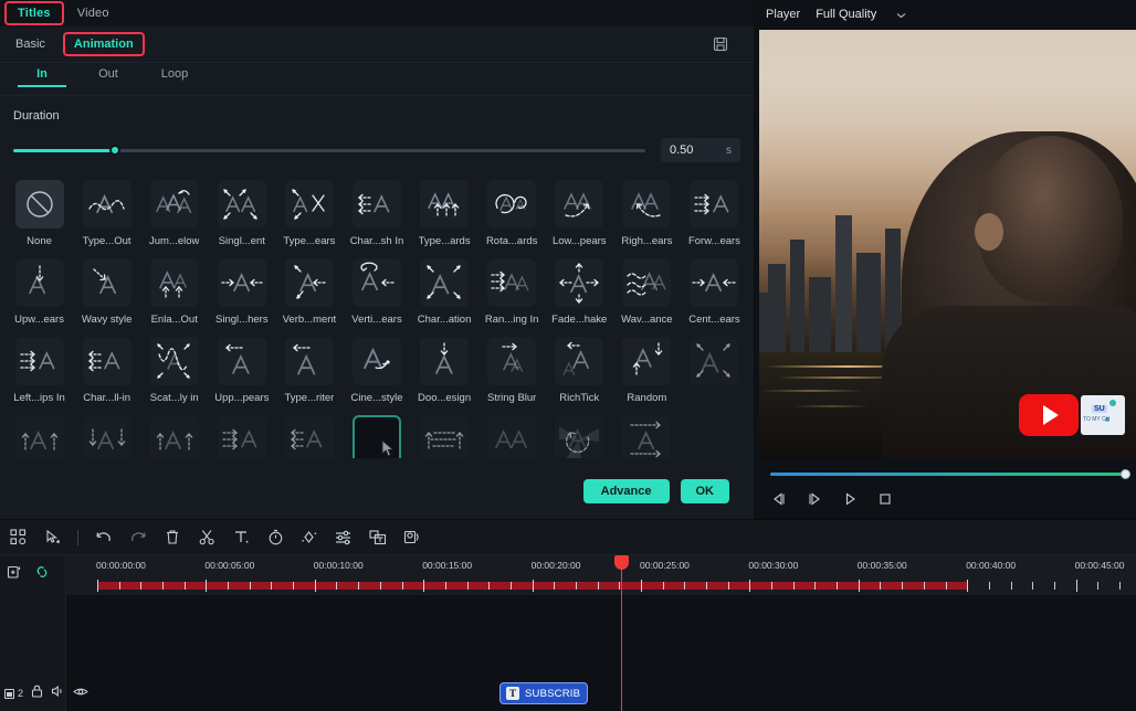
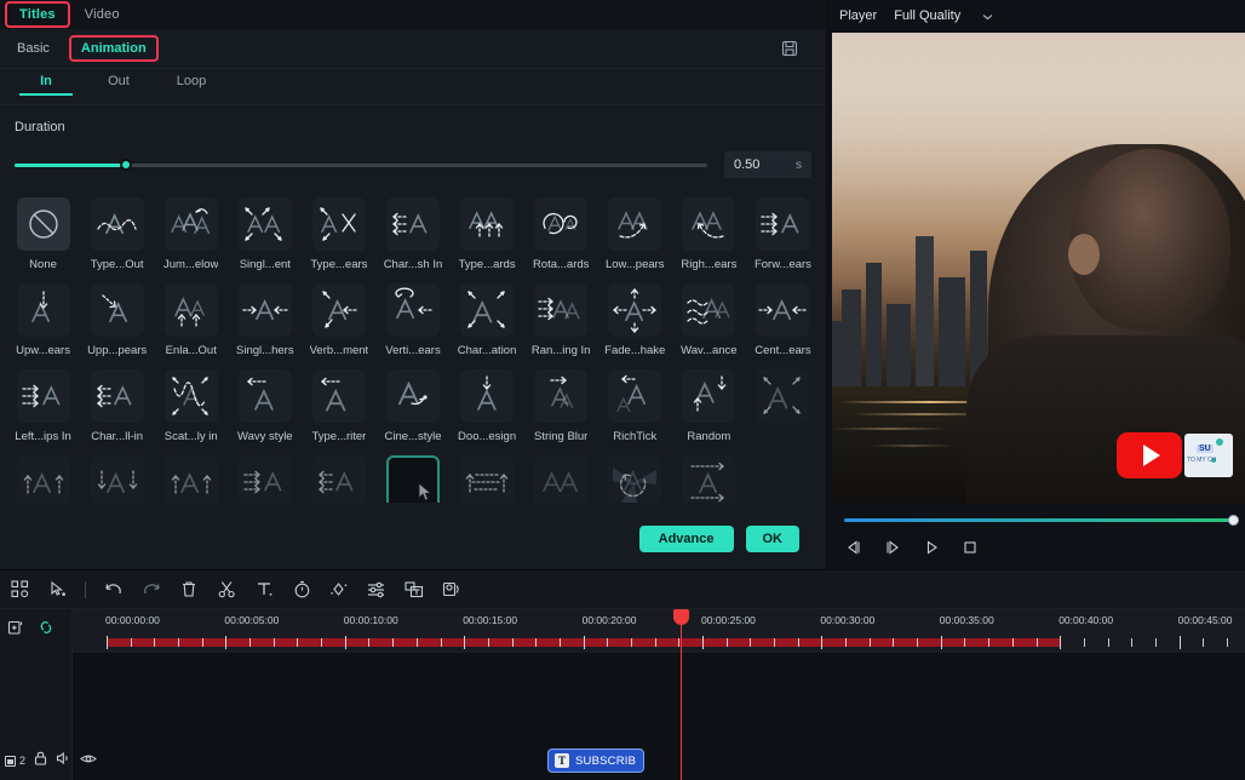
  Titles
  Video
  Basic
  Animation
  In
  Out
  Loop
  Duration
  0.50
  s
  None
  Type...Out
  Jum...elow
  Singl...ent
  Type...ears
  Char...sh In
  Type...ards
  Rota...ards
  Low...pears
  Righ...ears
  Forw...ears
  Upw...ears
- Wavy style
+ Upp...pears
  Enla...Out
  Singl...hers
  Verb...ment
  Verti...ears
  Char...ation
  Ran...ing In
  Fade...hake
  Wav...ance
  Cent...ears
  Left...ips In
  Char...ll-in
  Scat...ly in
- Upp...pears
+ Wavy style
  Type...riter
  Cine...style
  Doo...esign
  String Blur
  RichTick
  Random
  Advance
  OK
  Player
  Full Quality
  2
  00:00:00:00
  00:00:05:00
  00:00:10:00
  00:00:15:00
  00:00:20:00
  00:00:25:00
  00:00:30:00
  00:00:35:00
  00:00:40:00
  00:00:45:00
  T
  SUBSCRIB
